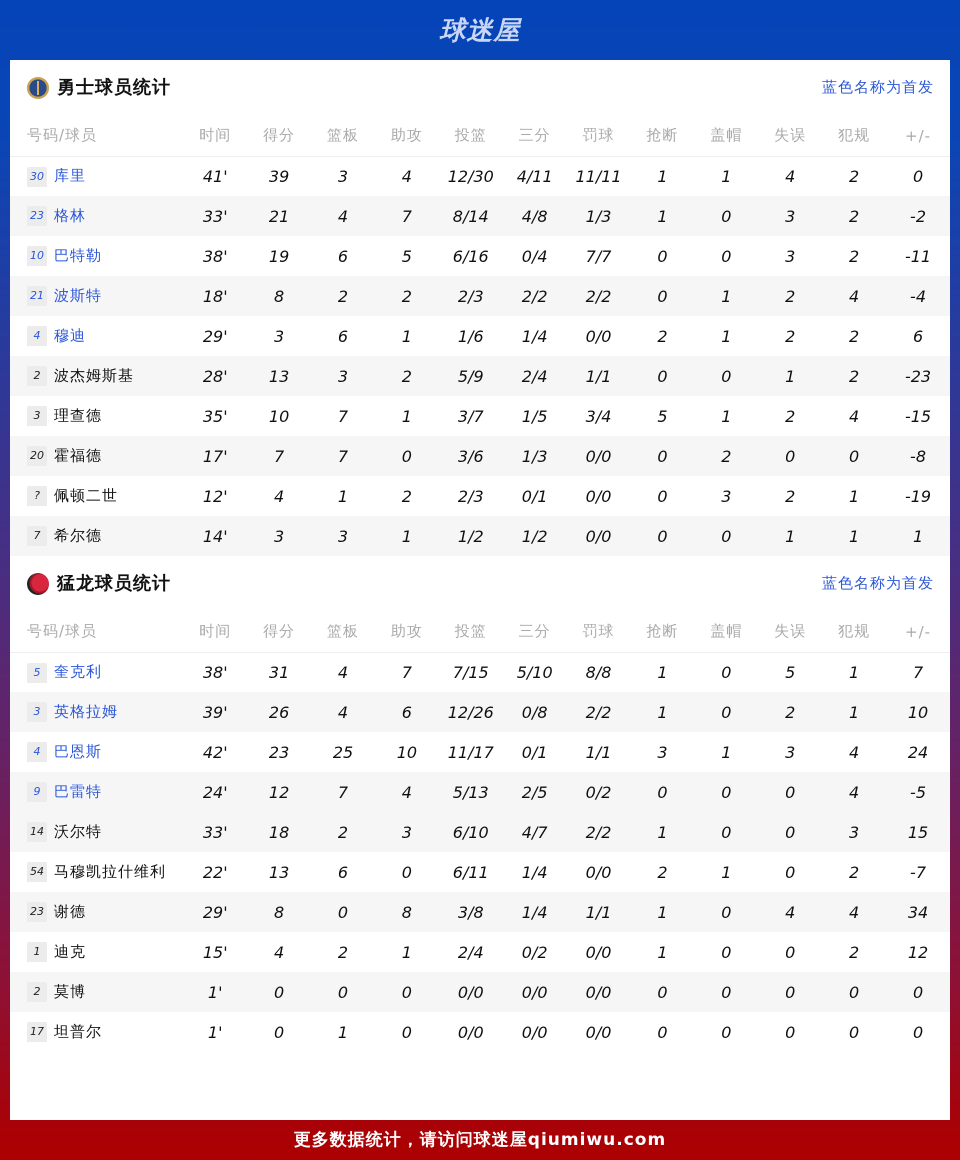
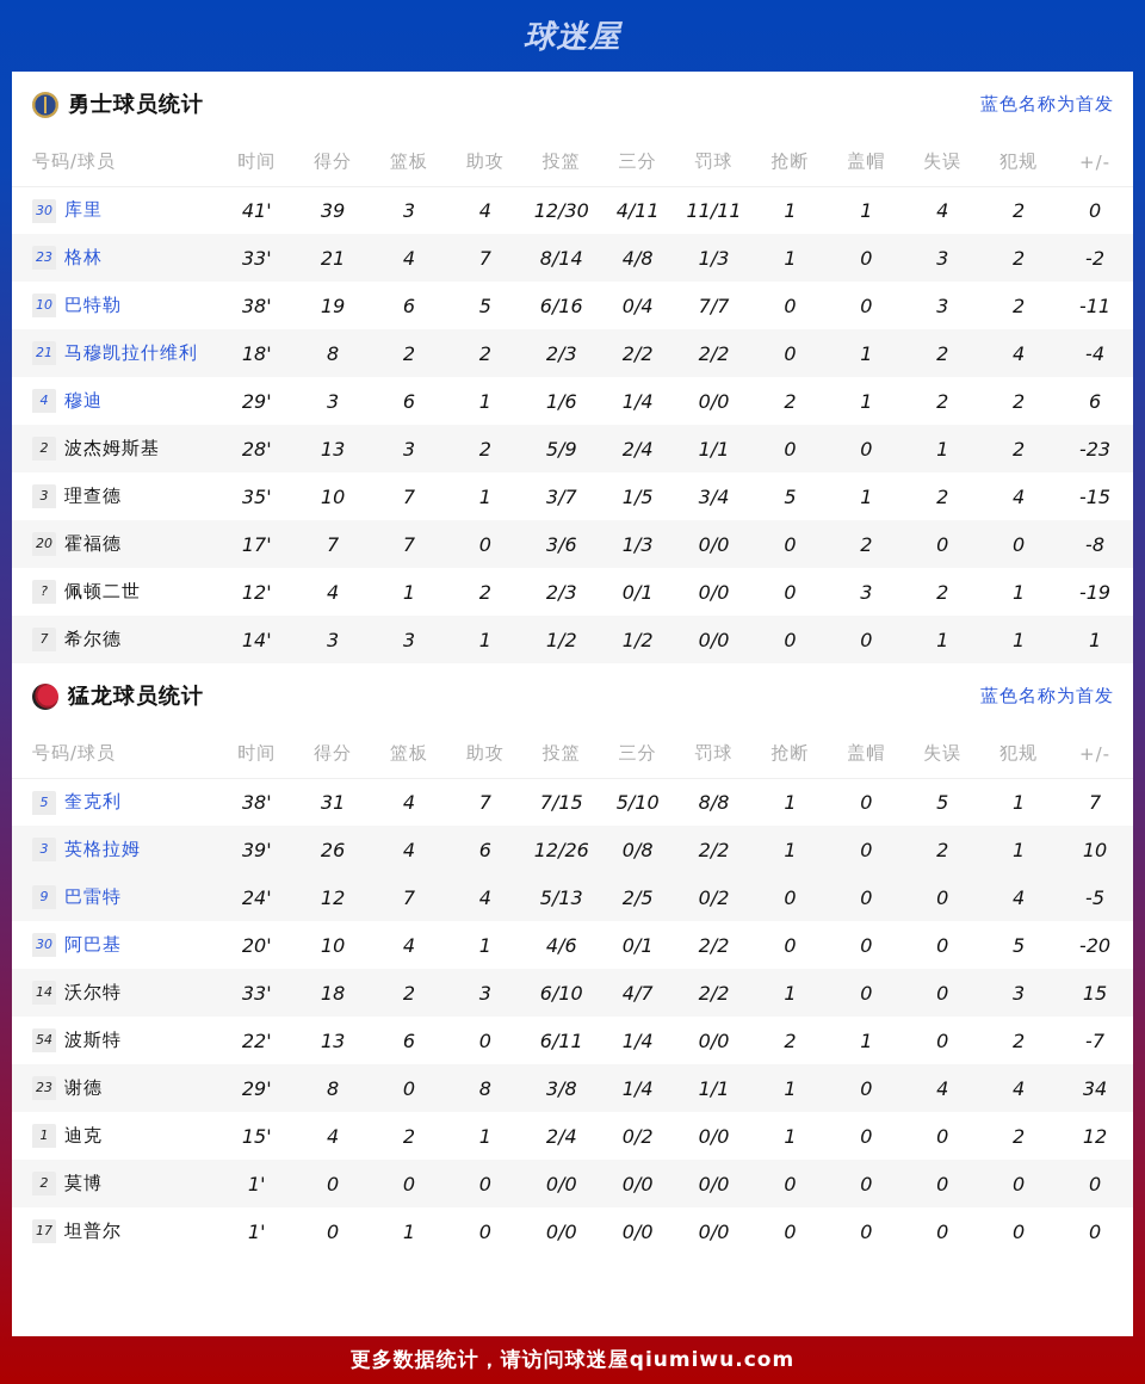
  球迷屋
  勇士球员统计
  蓝色名称为首发
  号码/球员	时间	得分	篮板	助攻	投篮	三分	罚球	抢断	盖帽	失误	犯规	+/-
  30 库里	41'	39	3	4	12/30	4/11	11/11	1	1	4	2	0
  23 格林	33'	21	4	7	8/14	4/8	1/3	1	0	3	2	-2
  10 巴特勒	38'	19	6	5	6/16	0/4	7/7	0	0	3	2	-11
- 21 波斯特	18'	8	2	2	2/3	2/2	2/2	0	1	2	4	-4
+ 21 马穆凯拉什维利	18'	8	2	2	2/3	2/2	2/2	0	1	2	4	-4
  4 穆迪	29'	3	6	1	1/6	1/4	0/0	2	1	2	2	6
  2 波杰姆斯基	28'	13	3	2	5/9	2/4	1/1	0	0	1	2	-23
  3 理查德	35'	10	7	1	3/7	1/5	3/4	5	1	2	4	-15
  20 霍福德	17'	7	7	0	3/6	1/3	0/0	0	2	0	0	-8
  ? 佩顿二世	12'	4	1	2	2/3	0/1	0/0	0	3	2	1	-19
  7 希尔德	14'	3	3	1	1/2	1/2	0/0	0	0	1	1	1
  猛龙球员统计
  蓝色名称为首发
  号码/球员	时间	得分	篮板	助攻	投篮	三分	罚球	抢断	盖帽	失误	犯规	+/-
  5 奎克利	38'	31	4	7	7/15	5/10	8/8	1	0	5	1	7
  3 英格拉姆	39'	26	4	6	12/26	0/8	2/2	1	0	2	1	10
- 4 巴恩斯	42'	23	25	10	11/17	0/1	1/1	3	1	3	4	24
  9 巴雷特	24'	12	7	4	5/13	2/5	0/2	0	0	0	4	-5
+ 30 阿巴基	20'	10	4	1	4/6	0/1	2/2	0	0	0	5	-20
  14 沃尔特	33'	18	2	3	6/10	4/7	2/2	1	0	0	3	15
- 54 马穆凯拉什维利	22'	13	6	0	6/11	1/4	0/0	2	1	0	2	-7
+ 54 波斯特	22'	13	6	0	6/11	1/4	0/0	2	1	0	2	-7
  23 谢德	29'	8	0	8	3/8	1/4	1/1	1	0	4	4	34
  1 迪克	15'	4	2	1	2/4	0/2	0/0	1	0	0	2	12
  2 莫博	1'	0	0	0	0/0	0/0	0/0	0	0	0	0	0
  17 坦普尔	1'	0	1	0	0/0	0/0	0/0	0	0	0	0	0
  更多数据统计，请访问球迷屋qiumiwu.com
